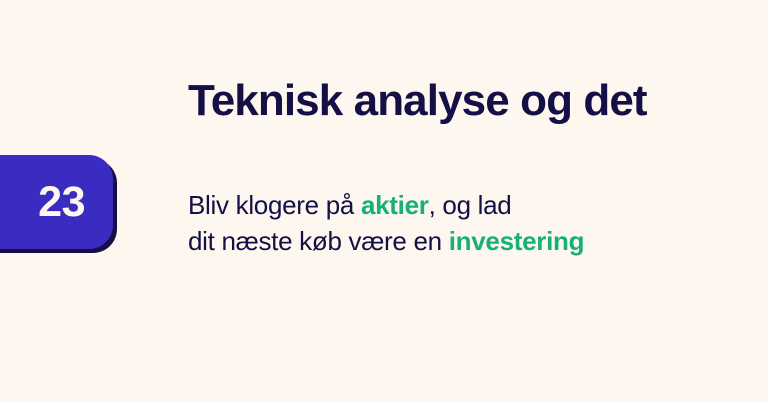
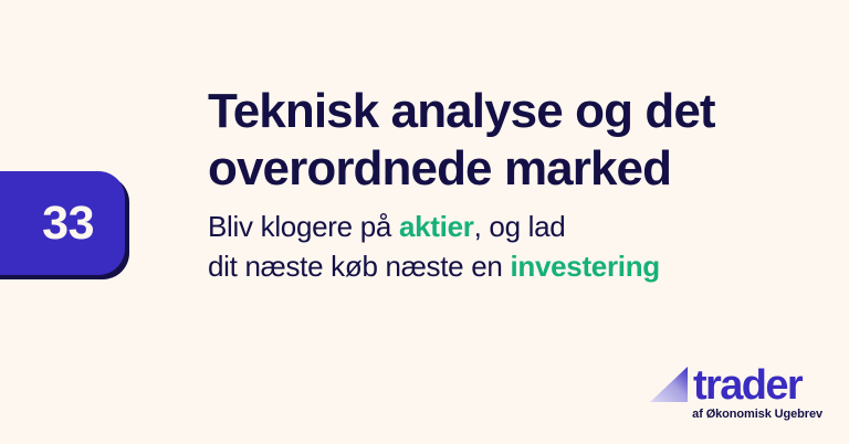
- 23
+ 33
  Teknisk analyse og det
+ overordnede marked
  Bliv klogere på aktier, og lad
- dit næste køb være en investering
+ dit næste køb næste en investering
+ trader
+ af Økonomisk Ugebrev
